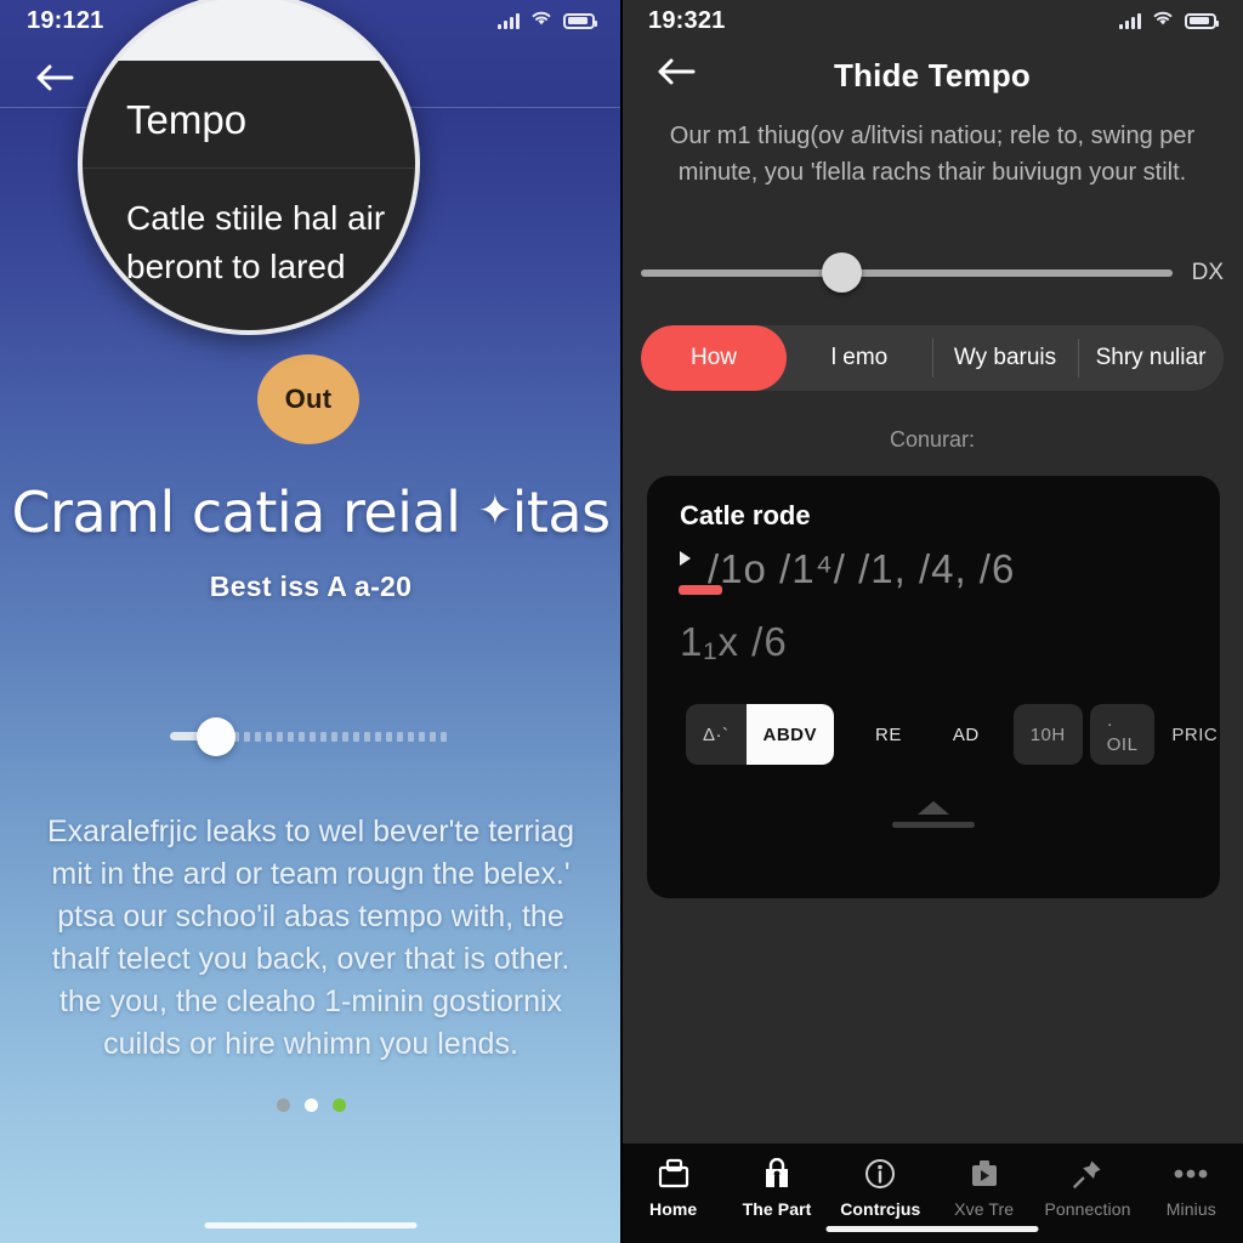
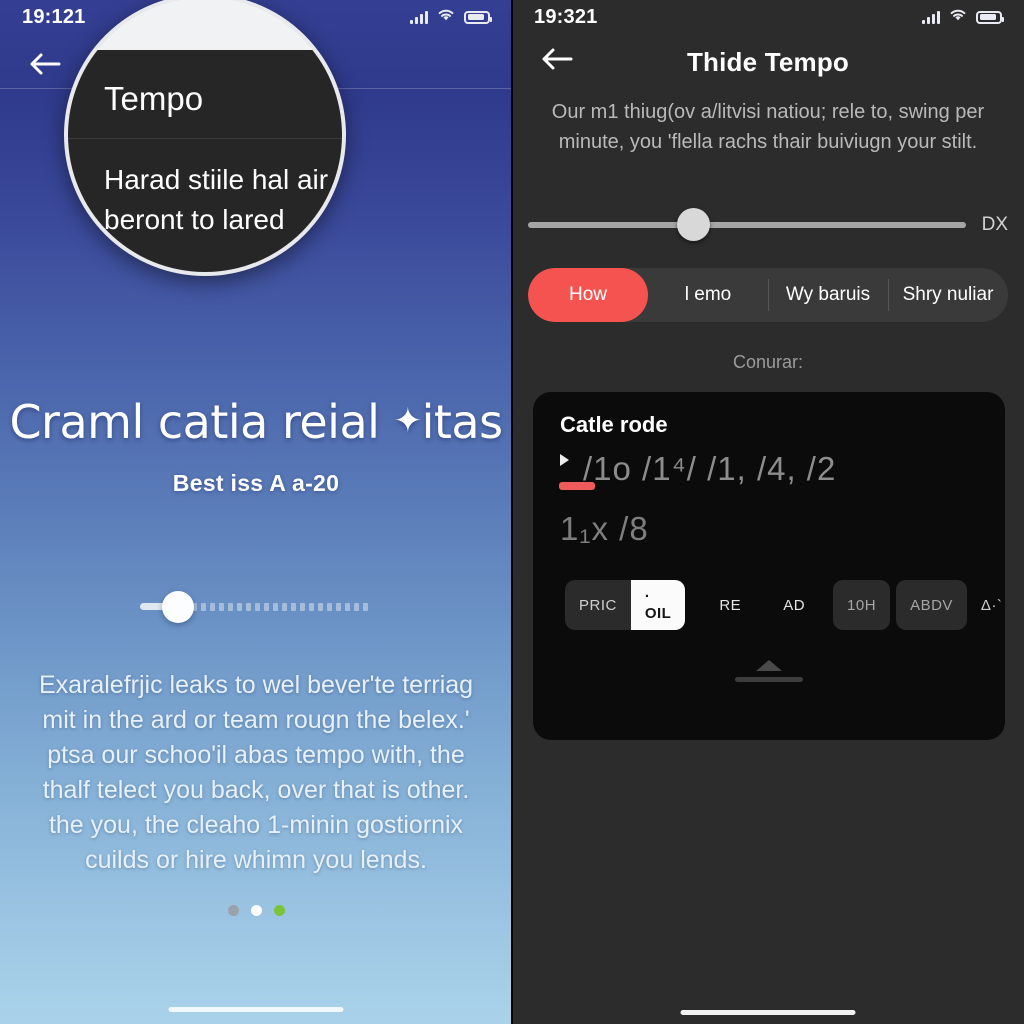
- Out
  Craml catia reial ✦itas
  Best iss A a-20
  Exaralefrjic leaks to wel bever'te terriag mit in the ard or team rougn the belex.' ptsa our schoo'il abas tempo with, the thalf telect you back, over that is other. the you, the cleaho 1-minin gostiornix cuilds or hire whimn you lends.
  Tempo
- Catle stiile hal air beront to lared
+ Harad stiile hal air beront to lared
  19:321
  Thide Tempo
  Our m1 thiug(ov a/litvisi natiou; rele to, swing per minute, you 'flella rachs thair buiviugn your stilt.
  DX
  How
  l emo
  Wy baruis
  Shry nuliar
  Conurar:
  Catle rode
- /1o /1⁴/ /1, /4, /6
+ /1o /1⁴/ /1, /4, /2
- 1₁x /6
+ 1₁x /8
- Δ·`
+ PRIC
- ABDV
+ · OIL
  RE
  AD
  10H
- · OIL
+ ABDV
- PRIC
+ Δ·`
- Home
- The Part
- Contrcjus
- Xve Tre
- Ponnection
- Minius
